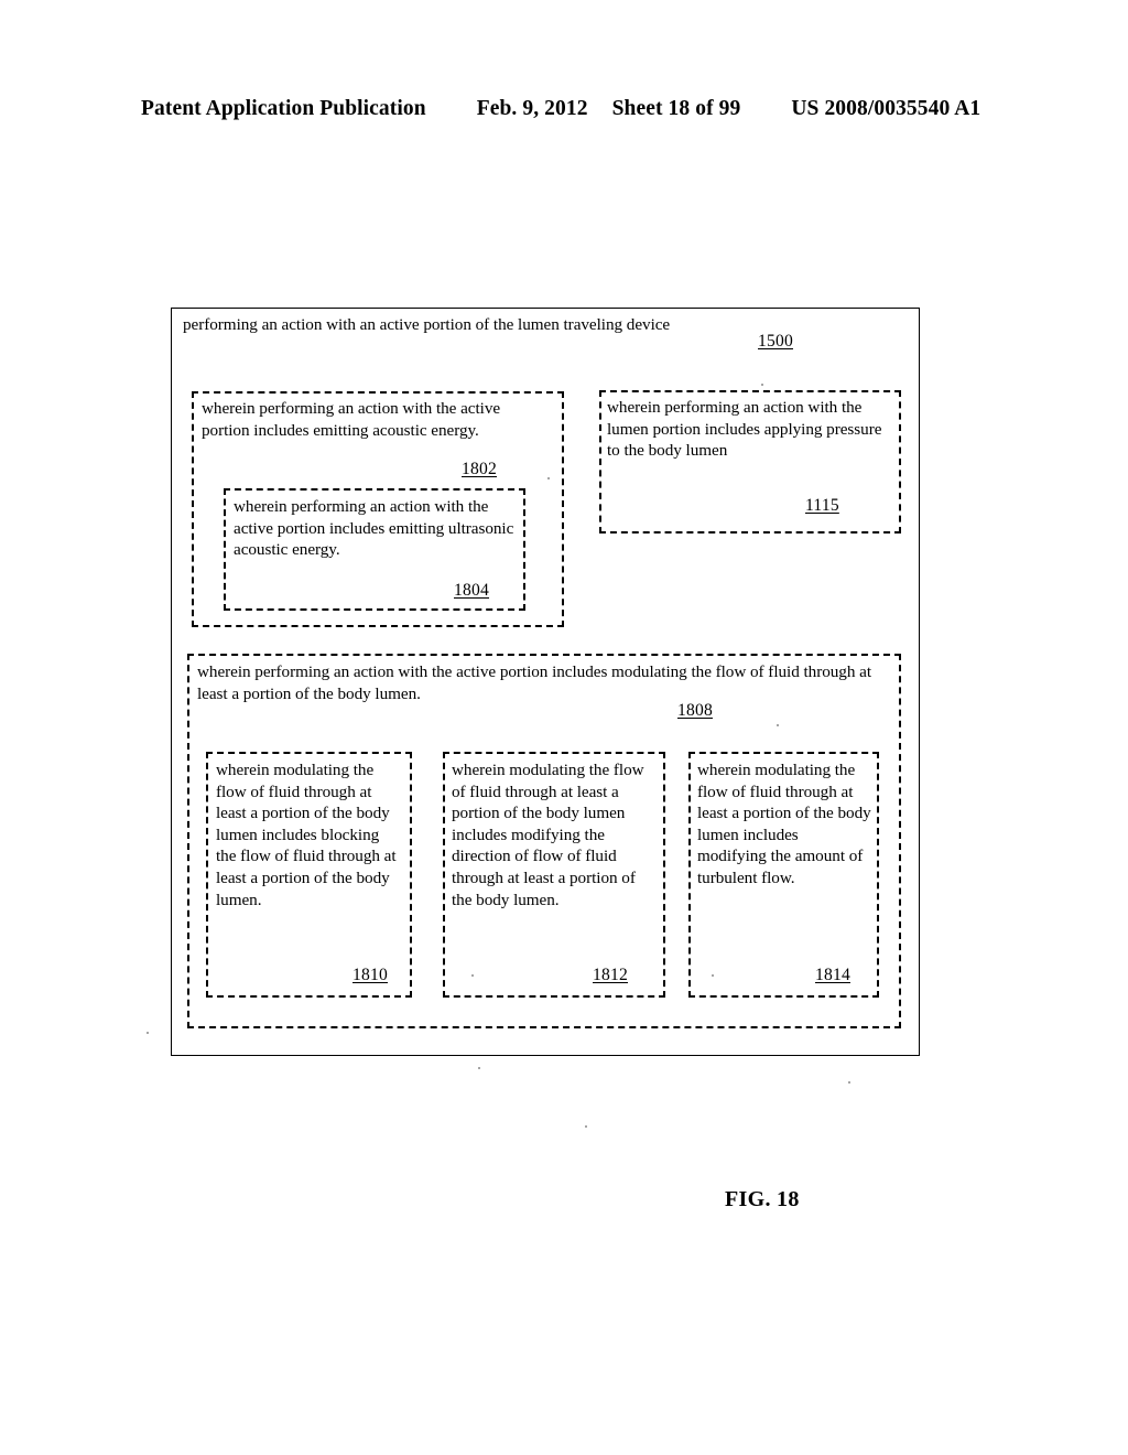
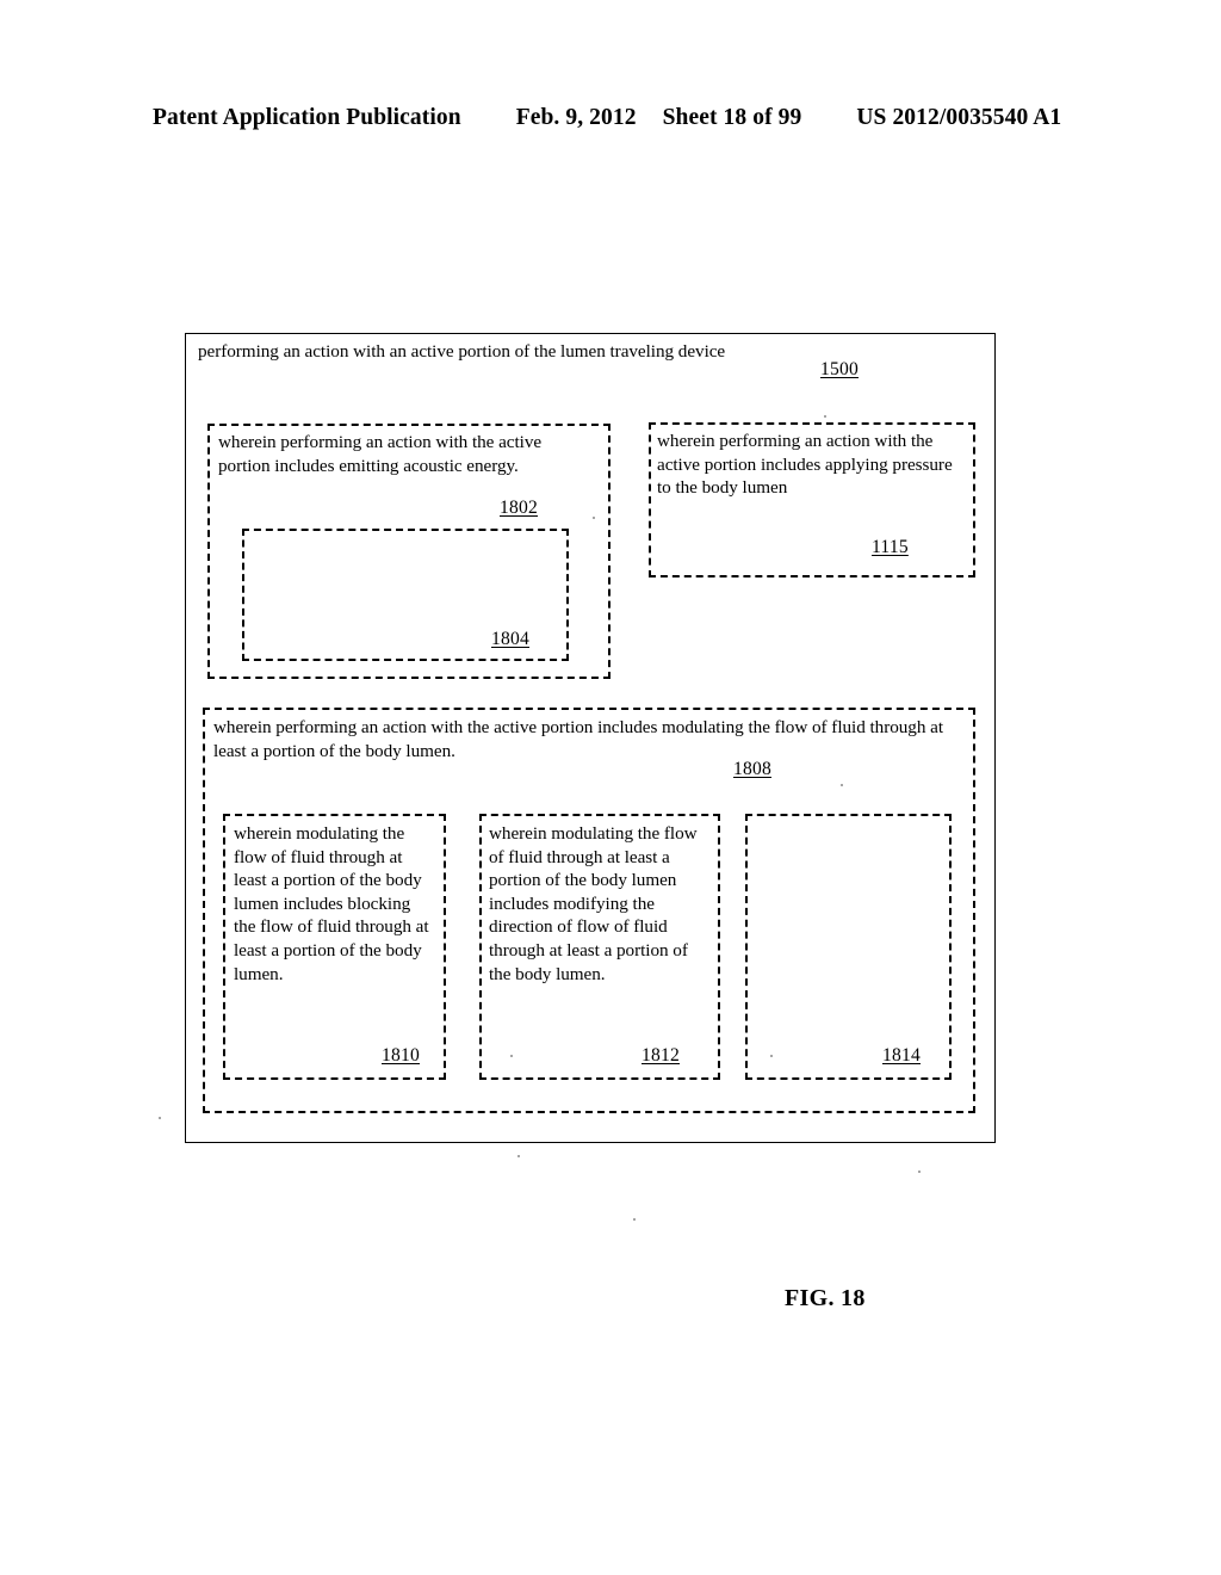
  Patent Application Publication
  Feb. 9, 2012
  Sheet 18 of 99
- US 2008/0035540 A1
+ US 2012/0035540 A1
  performing an action with an active portion of the lumen traveling device
  1500
  wherein performing an action with the active portion includes emitting acoustic energy.
  1802
- wherein performing an action with the active portion includes emitting ultrasonic acoustic energy.
  1804
- wherein performing an action with the lumen portion includes applying pressure to the body lumen
+ wherein performing an action with the active portion includes applying pressure to the body lumen
  1115
  wherein performing an action with the active portion includes modulating the flow of fluid through at least a portion of the body lumen.
  1808
  wherein modulating the flow of fluid through at least a portion of the body lumen includes blocking the flow of fluid through at least a portion of the body lumen.
  1810
  wherein modulating the flow of fluid through at least a portion of the body lumen includes modifying the direction of flow of fluid through at least a portion of the body lumen.
  1812
- wherein modulating the flow of fluid through at least a portion of the body lumen includes modifying the amount of turbulent flow.
  1814
  FIG. 18
